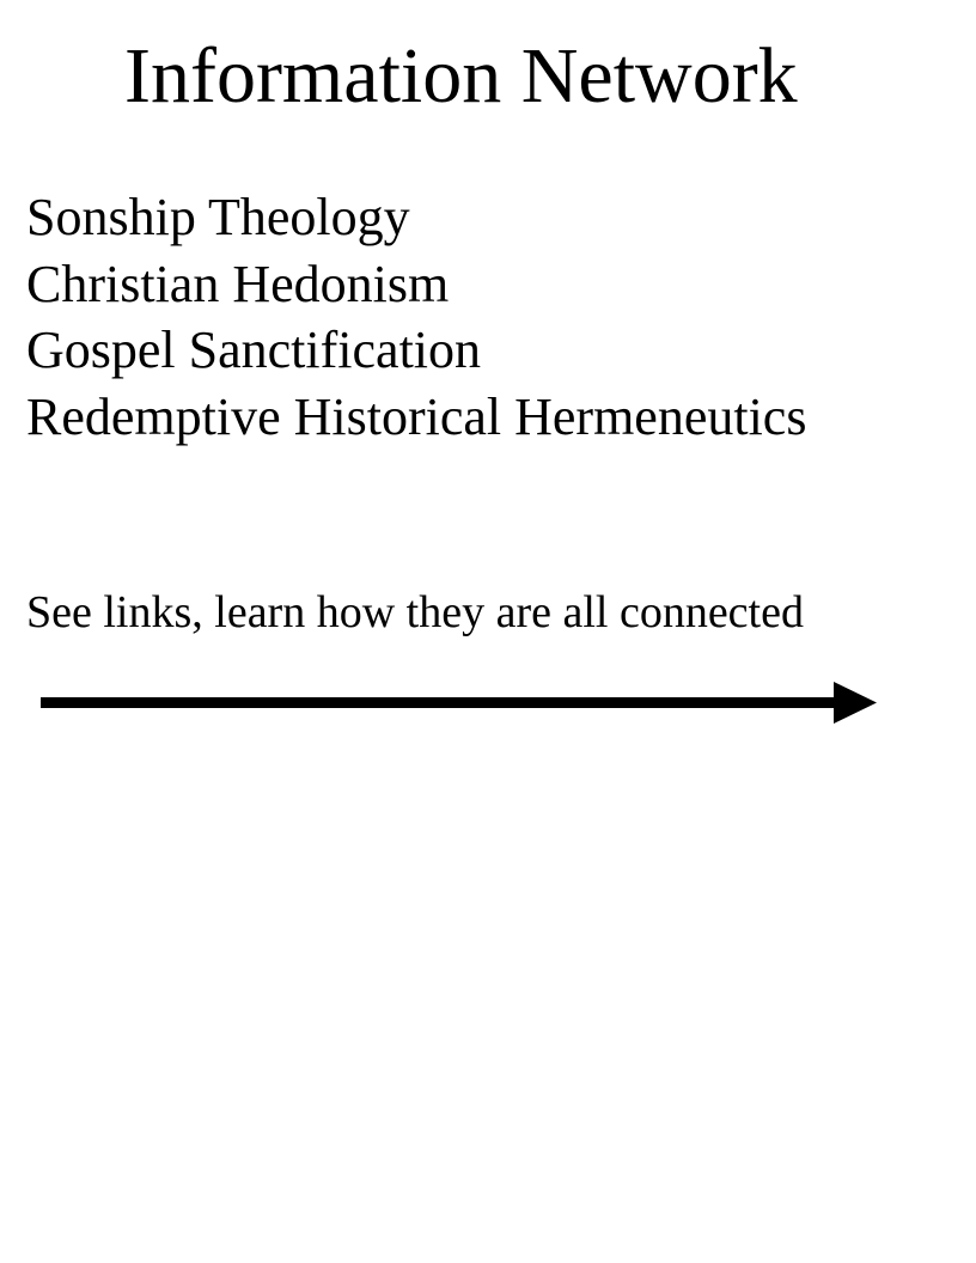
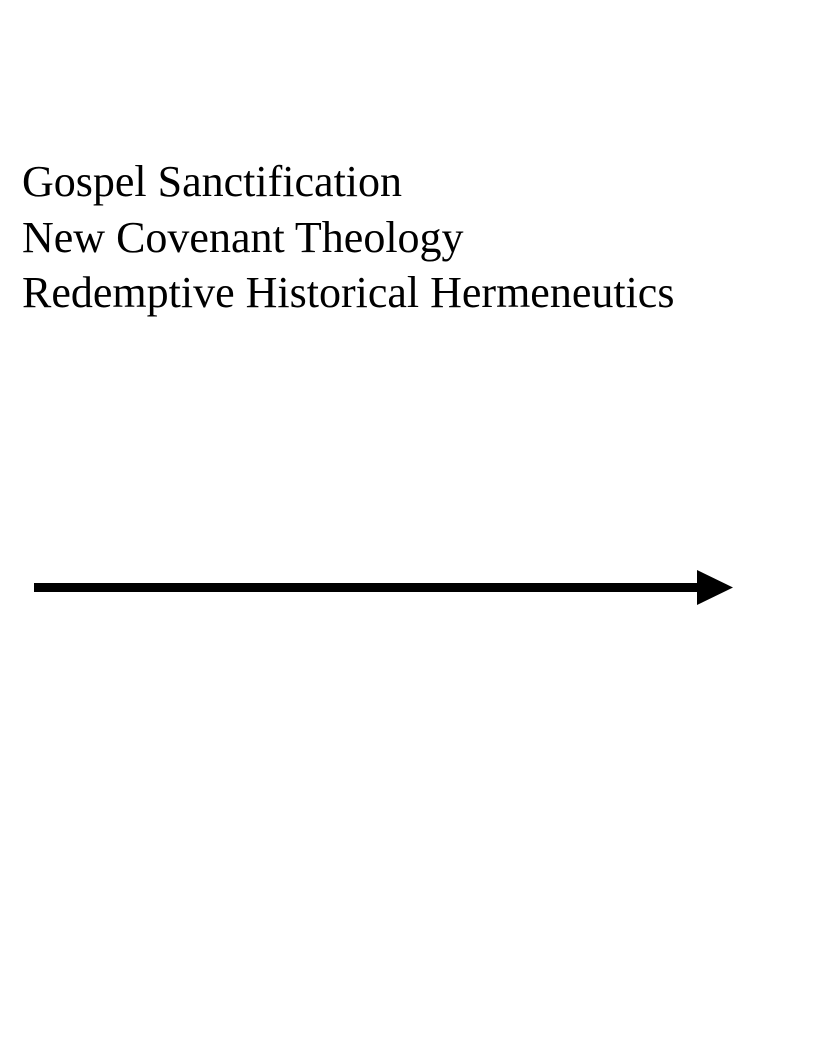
- Information Network
- Sonship Theology
- Christian Hedonism
  Gospel Sanctification
+ New Covenant Theology
  Redemptive Historical Hermeneutics
- See links, learn how they are all connected
